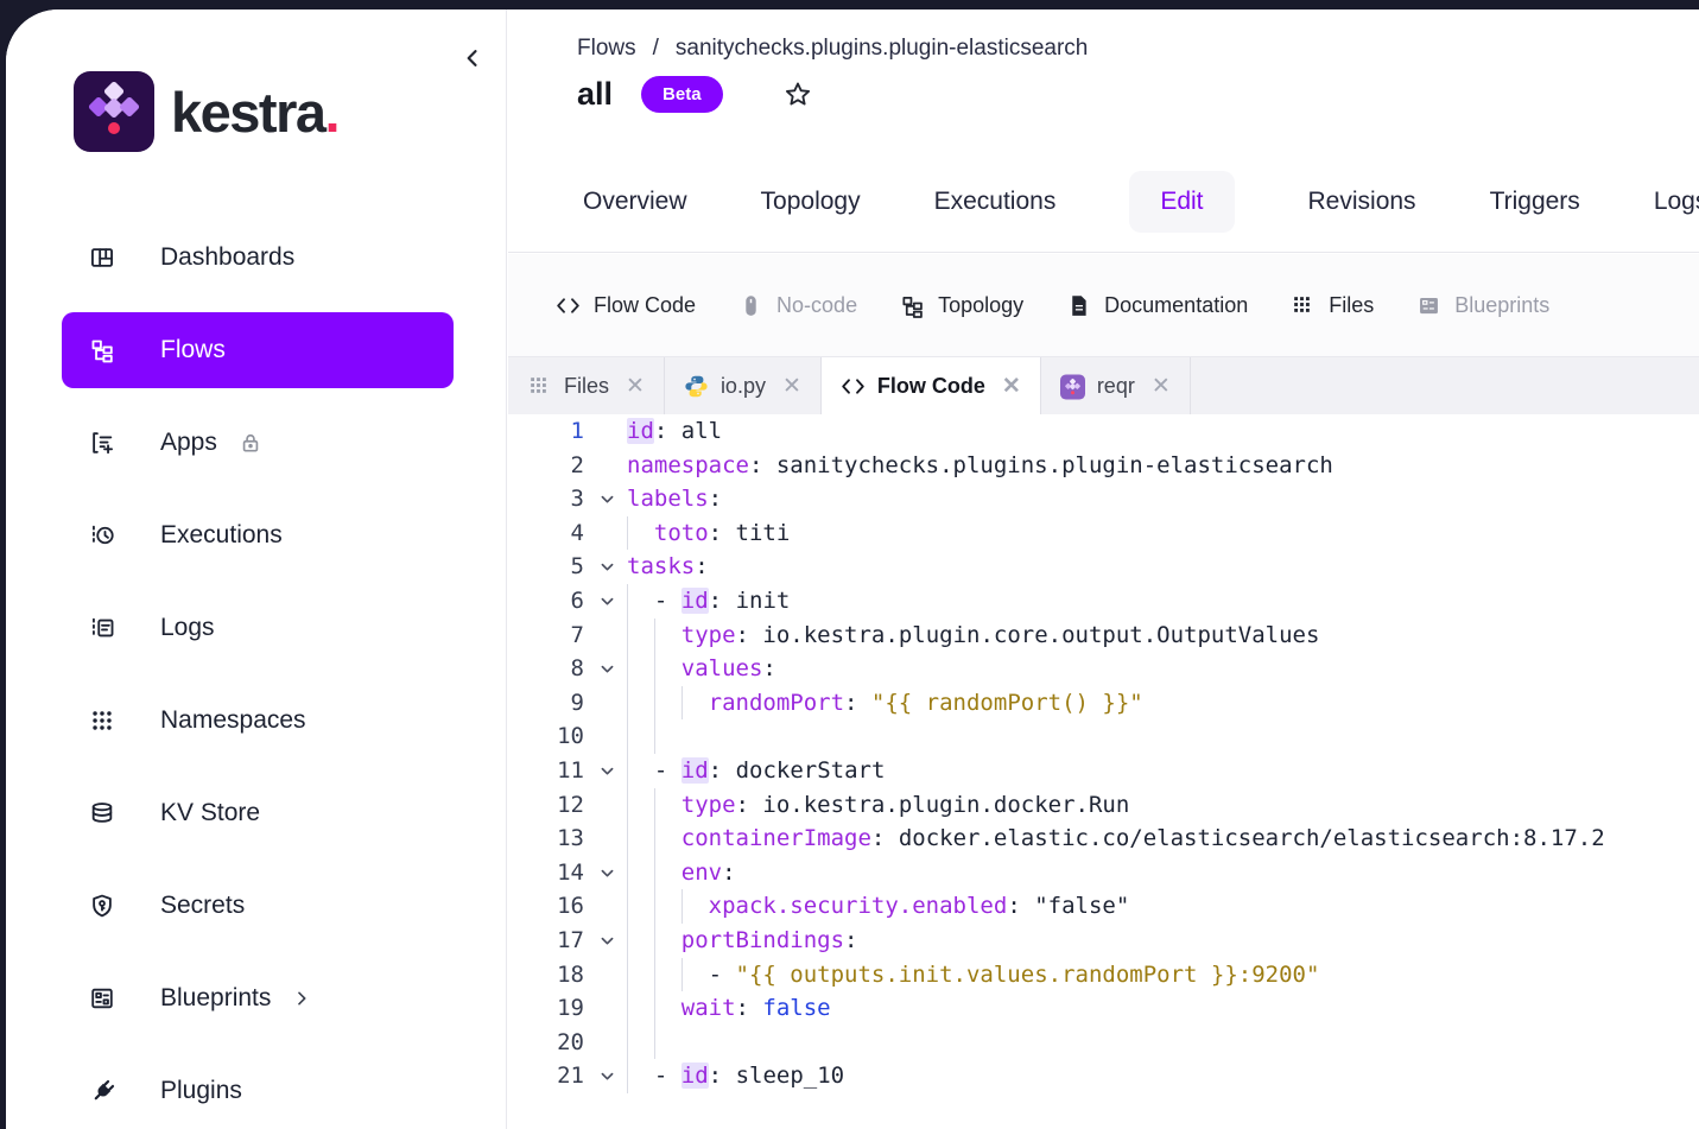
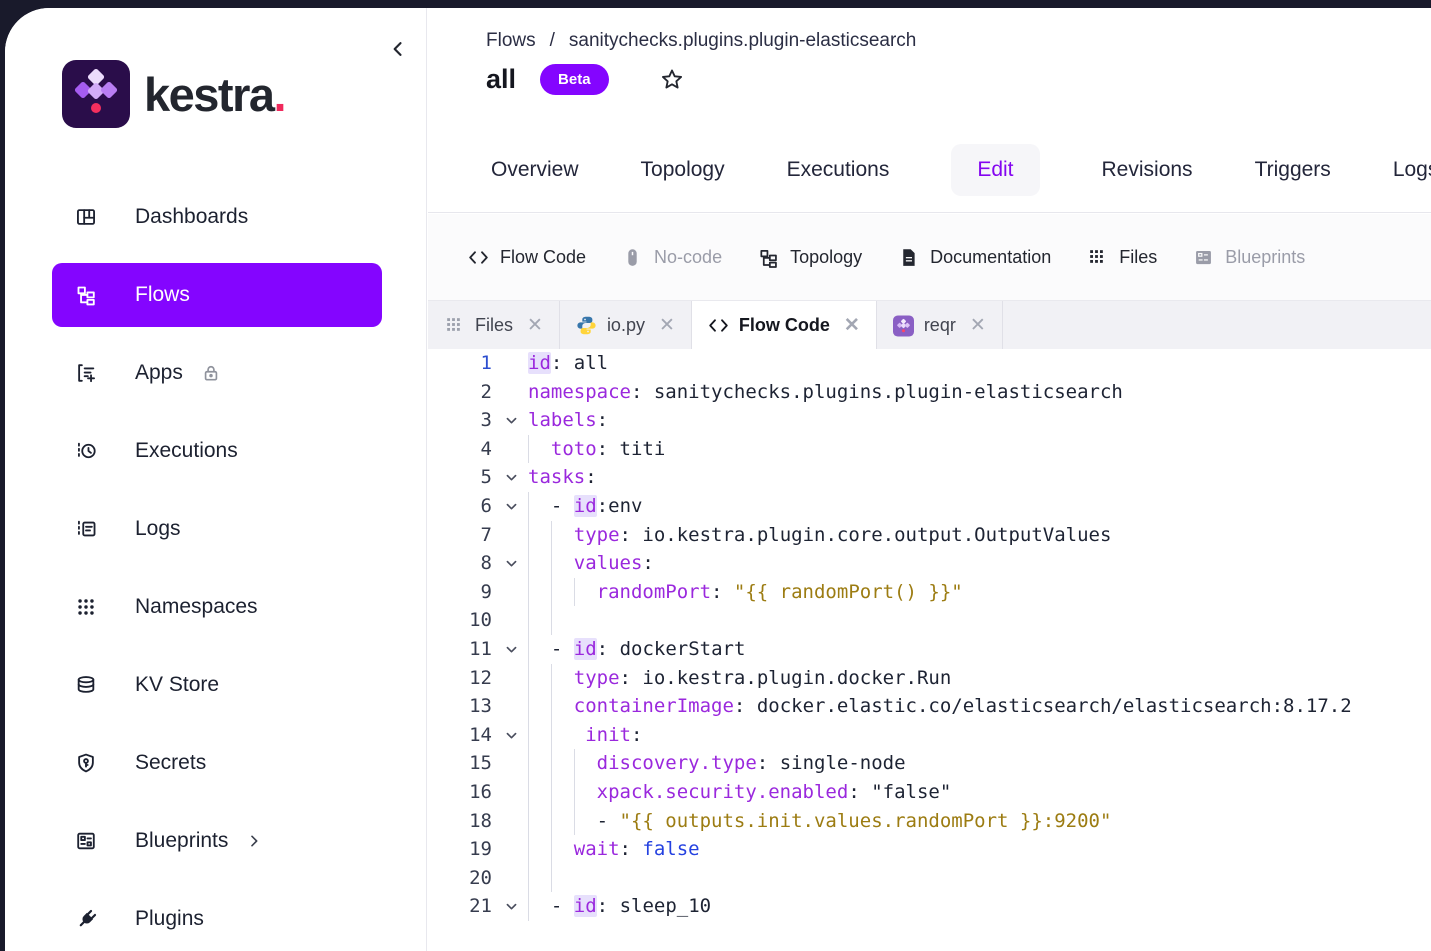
  kestra.
  Dashboards
  Flows
  Apps
  Executions
  Logs
  Namespaces
  KV Store
  Secrets
  Blueprints
  Plugins
  Flows
  /
  sanitychecks.plugins.plugin-elasticsearch
  all
  Beta
  Overview
  Topology
  Executions
  Edit
  Revisions
  Triggers
  Log
  Flow Code
  No-code
  Topology
  Documentation
  Files
  Blueprints
  Files
  ✕
  io.py
  ✕
  Flow Code
  ✕
  reqr
  ✕
  1
  id: all
  2
  namespace: sanitychecks.plugins.plugin-elasticsearch
  3
  labels:
  4
  toto: titi
  5
  tasks:
  6
- - id: init
+ - id:env
  7
  type: io.kestra.plugin.core.output.OutputValues
  8
  values:
  9
  randomPort: "{{ randomPort() }}"
  10
  11
  - id: dockerStart
  12
  type: io.kestra.plugin.docker.Run
  13
  containerImage: docker.elastic.co/elasticsearch/elasticsearch:8.17.2
  14
- env:
+ init:
+ 15
+ discovery.type: single-node
  16
  xpack.security.enabled: "false"
- 17
- portBindings:
  18
  - "{{ outputs.init.values.randomPort }}:9200"
  19
  wait: false
  20
  21
  - id: sleep_10
